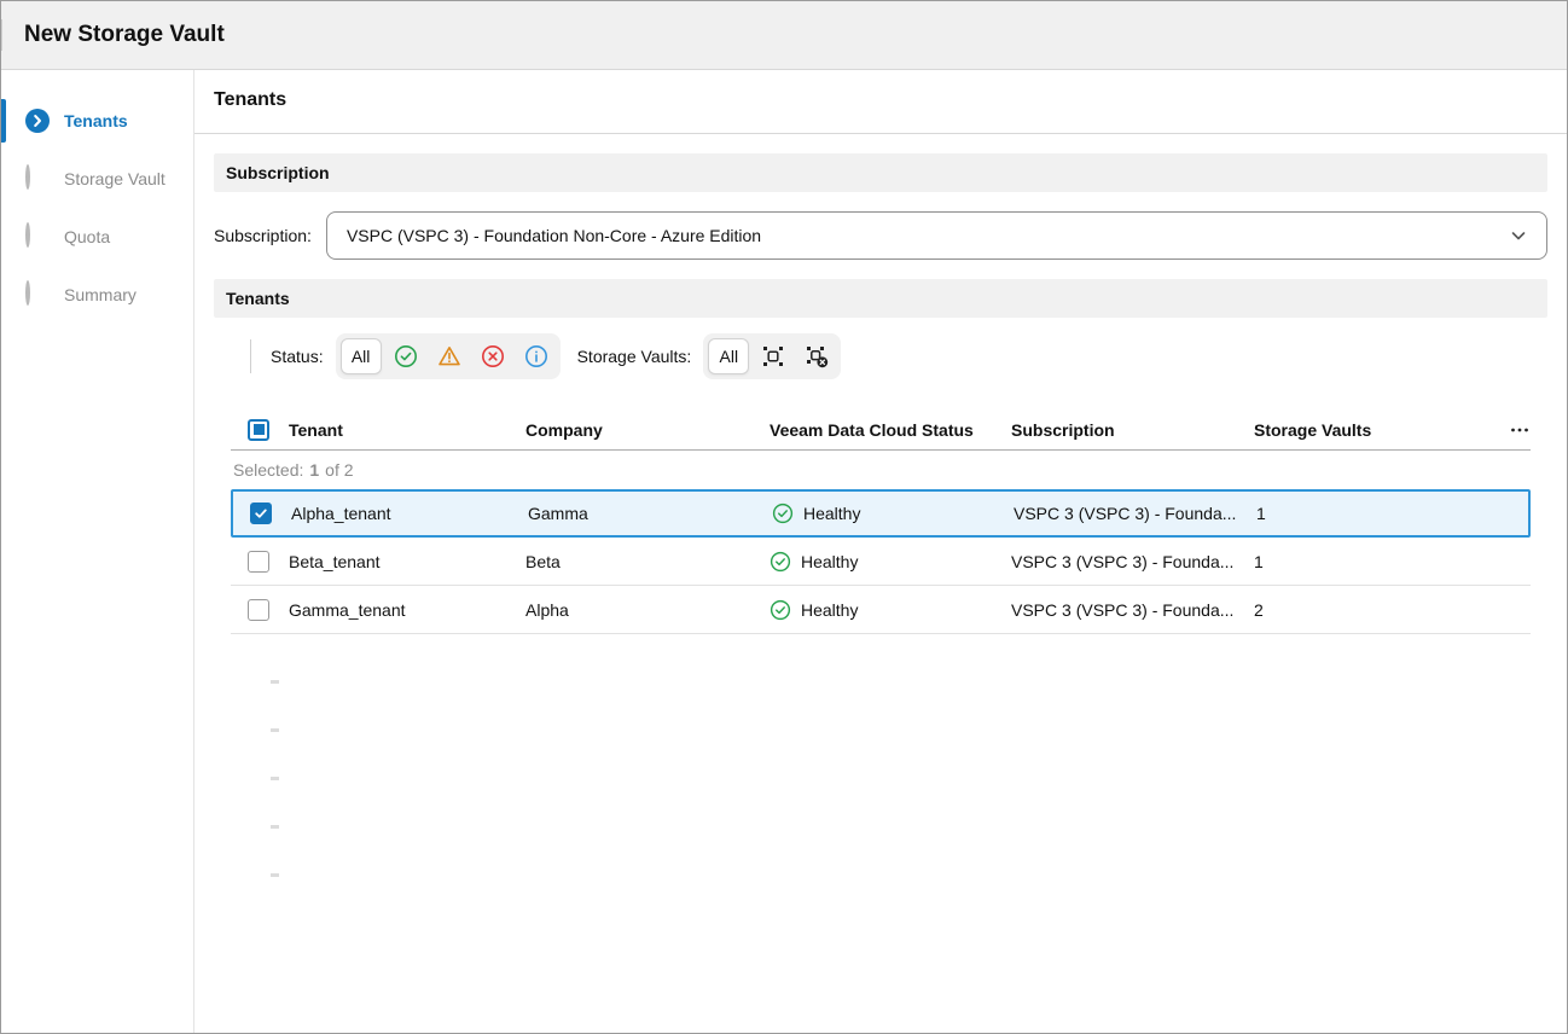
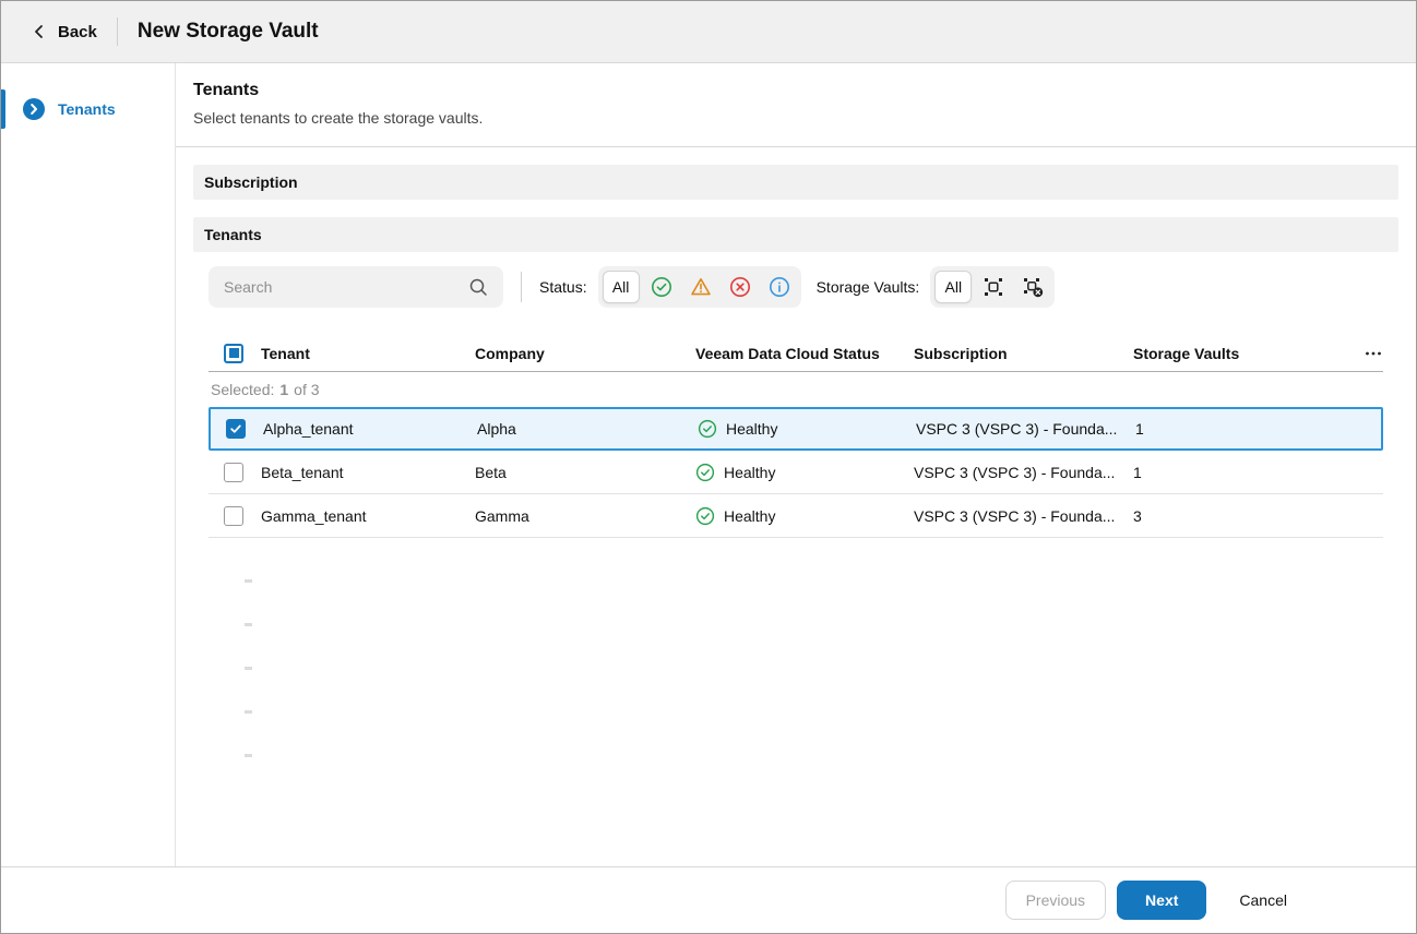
+ Back
  New Storage Vault
  Tenants
- Storage Vault
- Quota
- Summary
  Tenants
+ Select tenants to create the storage vaults.
  Subscription
- Subscription:
- VSPC (VSPC 3) - Foundation Non-Core - Azure Edition
  Tenants
+ Search
  Status:
  All
  Storage Vaults:
  All
  Tenant
  Company
  Veeam Data Cloud Status
  Subscription
  Storage Vaults
  Selected:
  1
- of 2
+ of 3
  Alpha_tenant
- Gamma
+ Alpha
  Healthy
  VSPC 3 (VSPC 3) - Founda...
  1
  Beta_tenant
  Beta
  Healthy
  VSPC 3 (VSPC 3) - Founda...
  1
  Gamma_tenant
- Alpha
+ Gamma
  Healthy
  VSPC 3 (VSPC 3) - Founda...
- 2
+ 3
+ Previous
+ Next
+ Cancel
